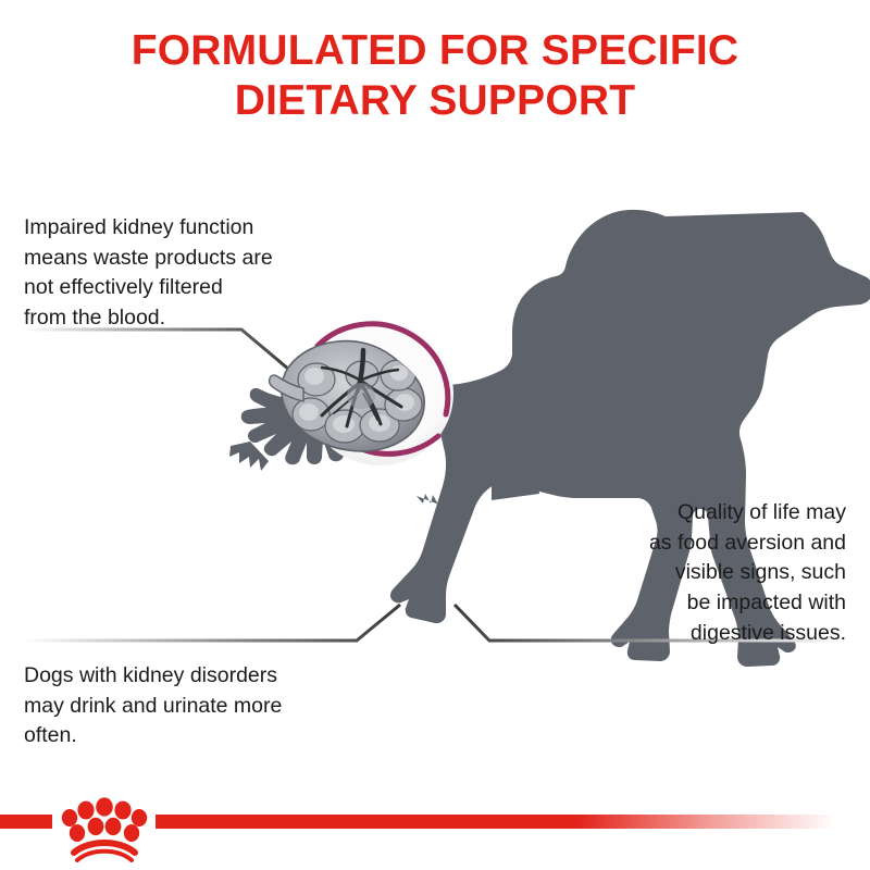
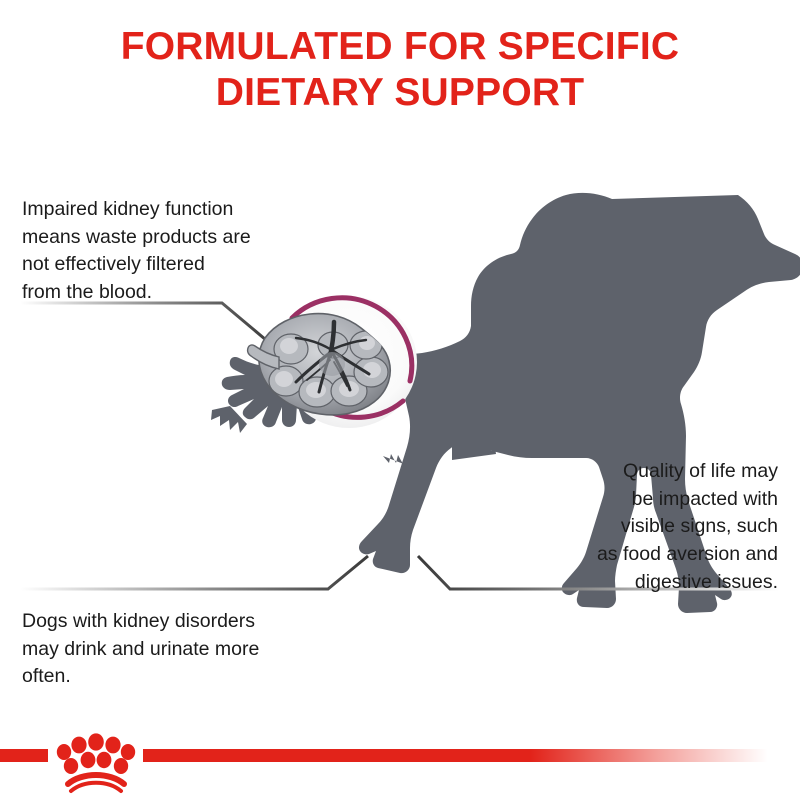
  FORMULATED FOR SPECIFIC
  DIETARY SUPPORT
  Impaired kidney function
  means waste products are
  not effectively filtered
  from the blood.
  Quality of life may
- as food aversion and
+ be impacted with
  visible signs, such
- be impacted with
+ as food aversion and
  digestive issues.
  Dogs with kidney disorders
  may drink and urinate more
  often.
